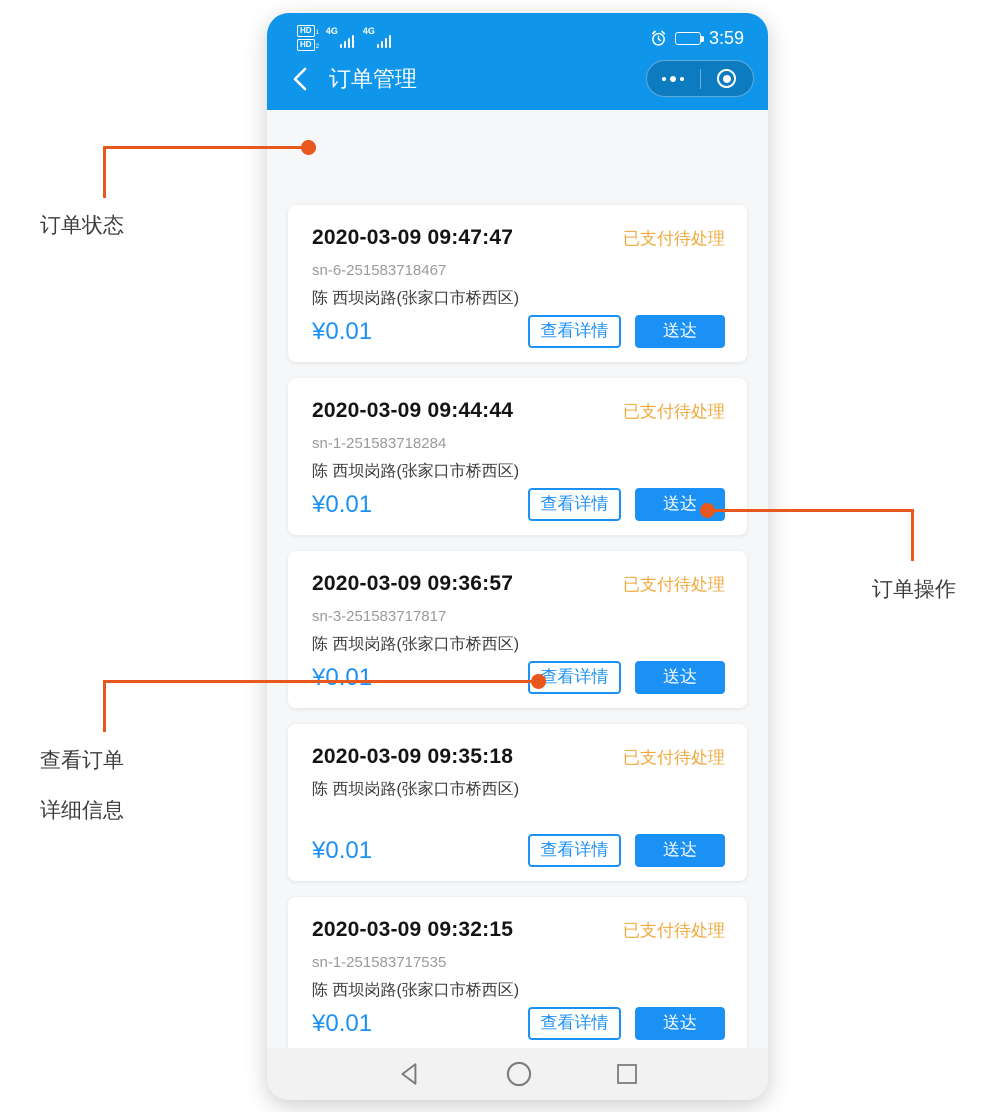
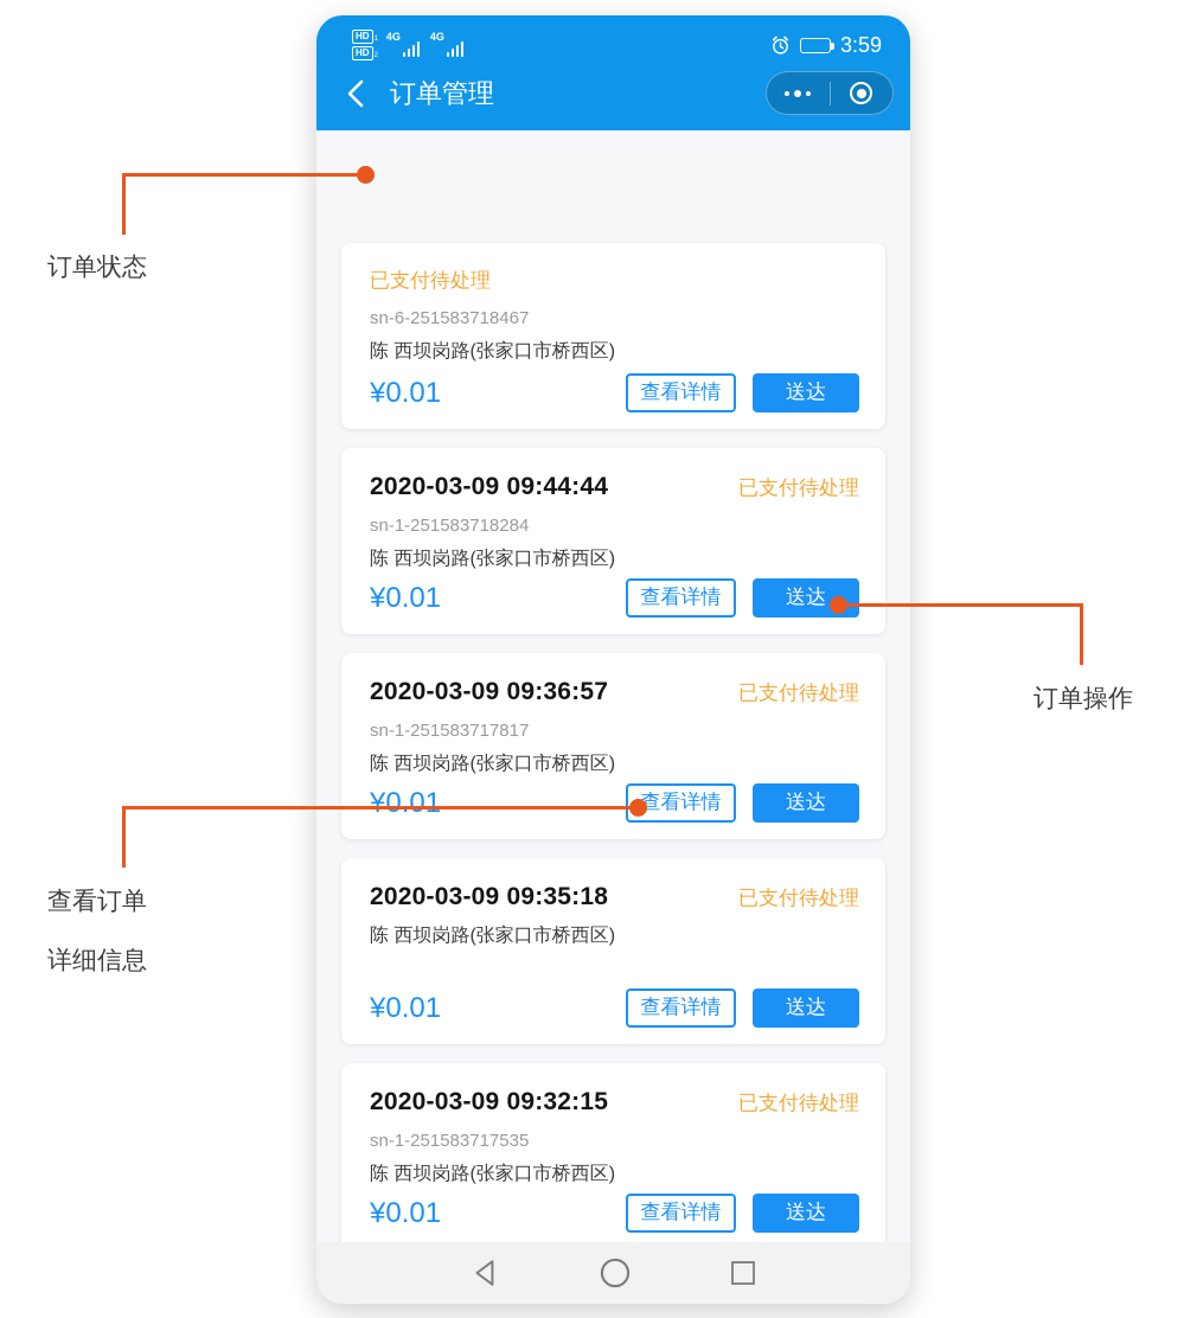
  HD
  HD
  4G
  4G
  3:59
  订单管理
- 2020-03-09 09:47:47
  已支付待处理
  sn-6-251583718467
  陈 西坝岗路(张家口市桥西区)
  ¥0.01
  查看详情
  送达
  2020-03-09 09:44:44
  已支付待处理
  sn-1-251583718284
  陈 西坝岗路(张家口市桥西区)
  ¥0.01
  查看详情
  送达
  2020-03-09 09:36:57
  已支付待处理
- sn-3-251583717817
+ sn-1-251583717817
  陈 西坝岗路(张家口市桥西区)
  ¥0.01
  查看详情
  送达
  2020-03-09 09:35:18
  已支付待处理
  陈 西坝岗路(张家口市桥西区)
  ¥0.01
  查看详情
  送达
  2020-03-09 09:32:15
  已支付待处理
  sn-1-251583717535
  陈 西坝岗路(张家口市桥西区)
  ¥0.01
  查看详情
  送达
  订单状态
  订单操作
  查看订单
  详细信息
